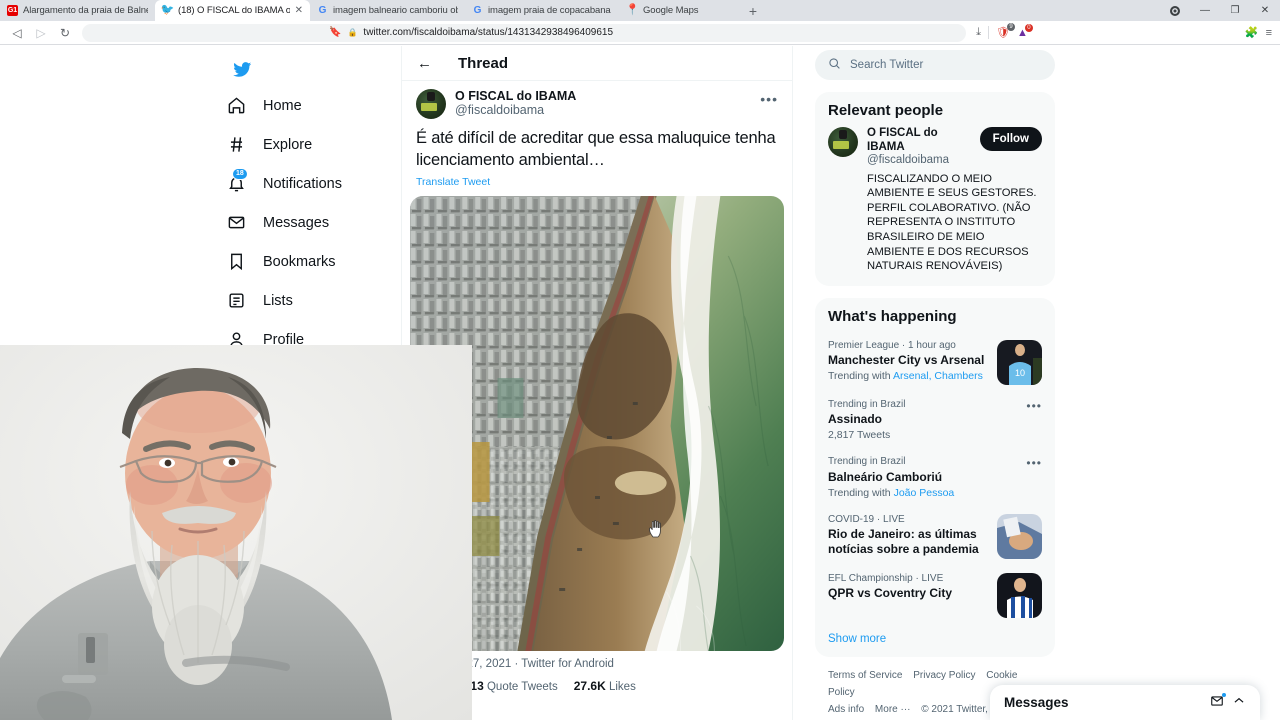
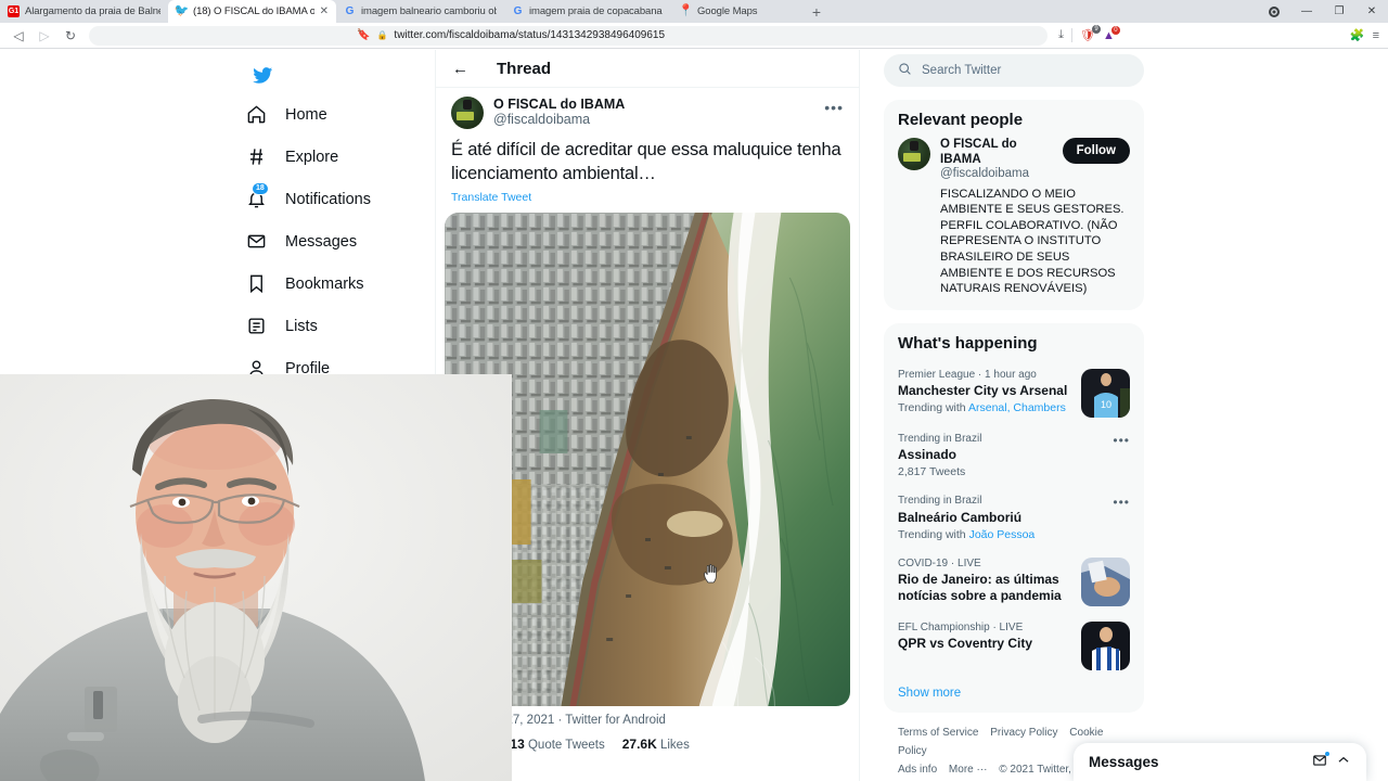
  Alargamento da praia de Baln
  🐦
  (18) O FISCAL do IBAMA o
  ✕
  G
  imagem balneario camboriu o
  G
  imagem praia de copacabana
  📍
  Google Maps
  +
  —
  ❐
  ✕
  ◁
  ▷
  ↻
  🔖
  🔒
  twitter.com/fiscaldoibama/status/1431342938496409615
  ⤓
  🛡
  ▲
  🧩
  ≡
  Home
  Explore
  Notifications
  Messages
  Bookmarks
  Lists
  Profile
  ←
  Thread
  O FISCAL do IBAMA
  @fiscaldoibama
  •••
  É até difícil de acreditar que essa maluquice tenha licenciamento ambiental…
  Translate Tweet
  7, 2021 · Twitter for Android
  13 Quote Tweets
  27.6K Likes
  Search Twitter
  Relevant people
  O FISCAL do IBAMA
  @fiscaldoibama
  Follow
- FISCALIZANDO O MEIO AMBIENTE E SEUS GESTORES. PERFIL COLABORATIVO. (NÃO REPRESENTA O INSTITUTO BRASILEIRO DE MEIO AMBIENTE E DOS RECURSOS NATURAIS RENOVÁVEIS)
+ FISCALIZANDO O MEIO AMBIENTE E SEUS GESTORES. PERFIL COLABORATIVO. (NÃO REPRESENTA O INSTITUTO BRASILEIRO DE SEUS AMBIENTE E DOS RECURSOS NATURAIS RENOVÁVEIS)
  What's happening
  Premier League · 1 hour ago
  Manchester City vs Arsenal
  Trending with Arsenal, Chambers
  10
  Trending in Brazil
  Assinado
  2,817 Tweets
  •••
  Trending in Brazil
  Balneário Camboriú
  Trending with João Pessoa
  •••
  COVID-19 · LIVE
  Rio de Janeiro: as últimas notícias sobre a pandemia
  EFL Championship · LIVE
  QPR vs Coventry City
  Show more
  Terms of Service Privacy Policy Cookie Policy
  Ads info More ··· © 2021 Twitter,
  Messages
